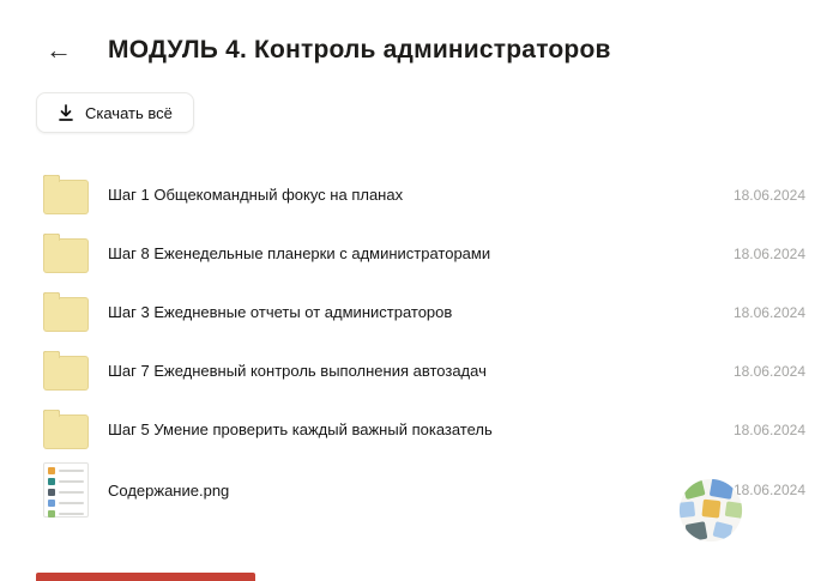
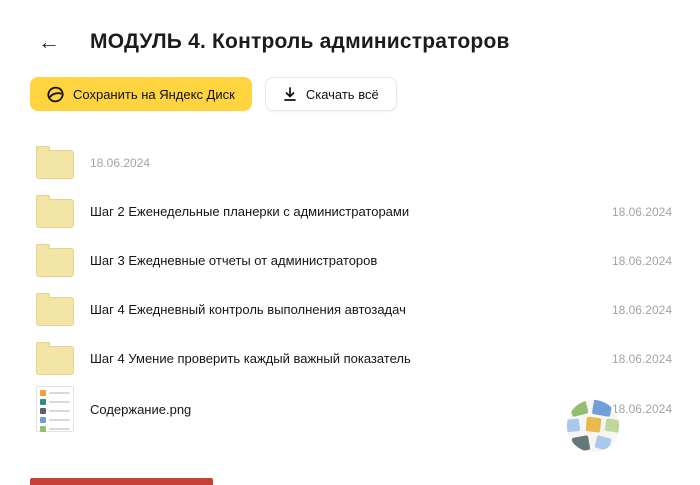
  ←
  МОДУЛЬ 4. Контроль администраторов
+ Сохранить на Яндекс Диск
  Скачать всё
- Шаг 1 Общекомандный фокус на планах
  18.06.2024
- Шаг 8 Еженедельные планерки с администраторами
+ Шаг 2 Еженедельные планерки с администраторами
  18.06.2024
  Шаг 3 Ежедневные отчеты от администраторов
  18.06.2024
- Шаг 7 Ежедневный контроль выполнения автозадач
+ Шаг 4 Ежедневный контроль выполнения автозадач
  18.06.2024
- Шаг 5 Умение проверить каждый важный показатель
+ Шаг 4 Умение проверить каждый важный показатель
  18.06.2024
  Содержание.png
  18.06.2024
